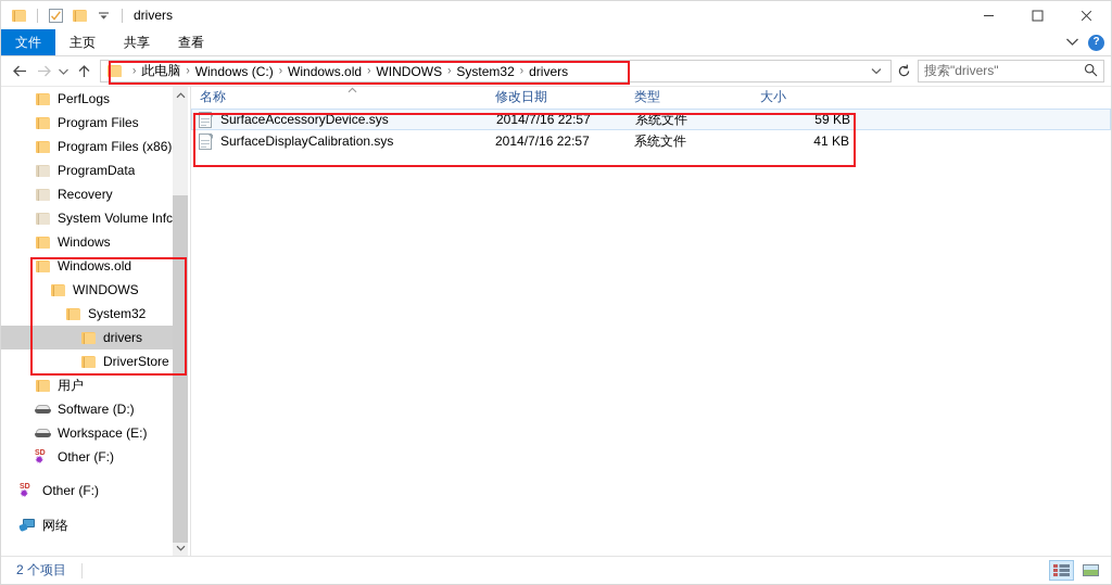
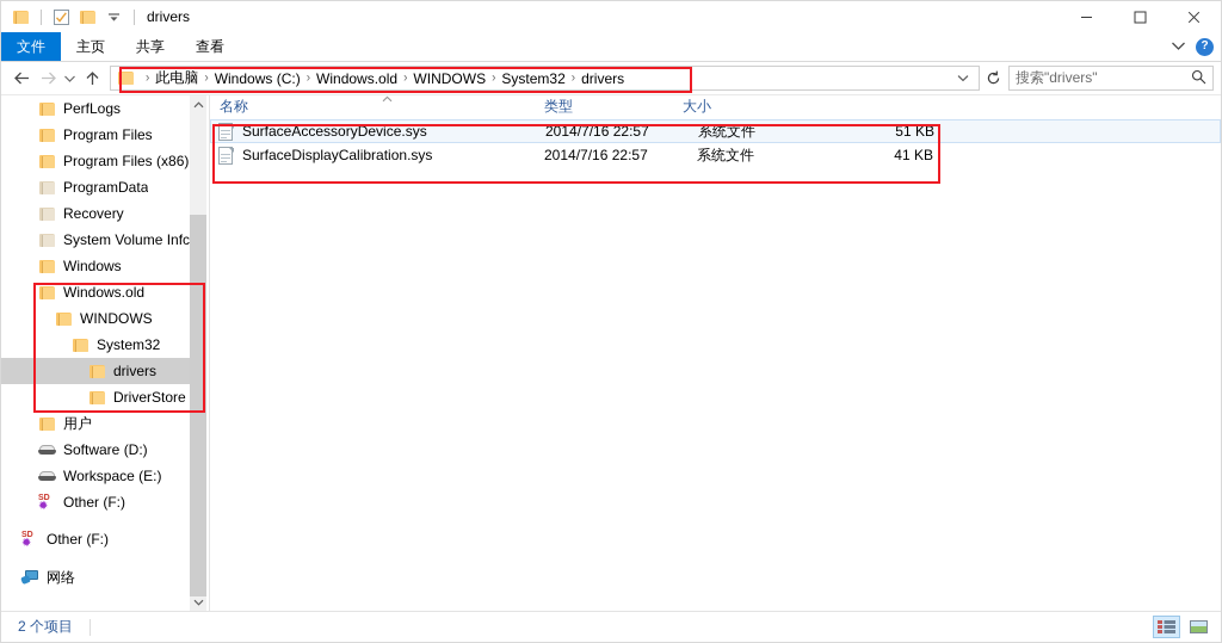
  drivers
  文件
  主页
  共享
  查看
  ?
  ›
  此电脑
  ›
  Windows (C:)
  ›
  Windows.old
  ›
  WINDOWS
  ›
  System32
  ›
  drivers
  搜索"drivers"
  PerfLogs
  Program Files
  Program Files (x86)
  ProgramData
  Recovery
  System Volume Infc
  Windows
  Windows.old
  WINDOWS
  System32
  drivers
  DriverStore
  用户
  Software (D:)
  Workspace (E:)
  ✹
  Other (F:)
  ✹
  Other (F:)
  网络
  名称
- 修改日期
  类型
  大小
  SurfaceAccessoryDevice.sys
  2014/7/16 22:57
  系统文件
- 59 KB
+ 51 KB
  SurfaceDisplayCalibration.sys
  2014/7/16 22:57
  系统文件
  41 KB
  2 个项目
